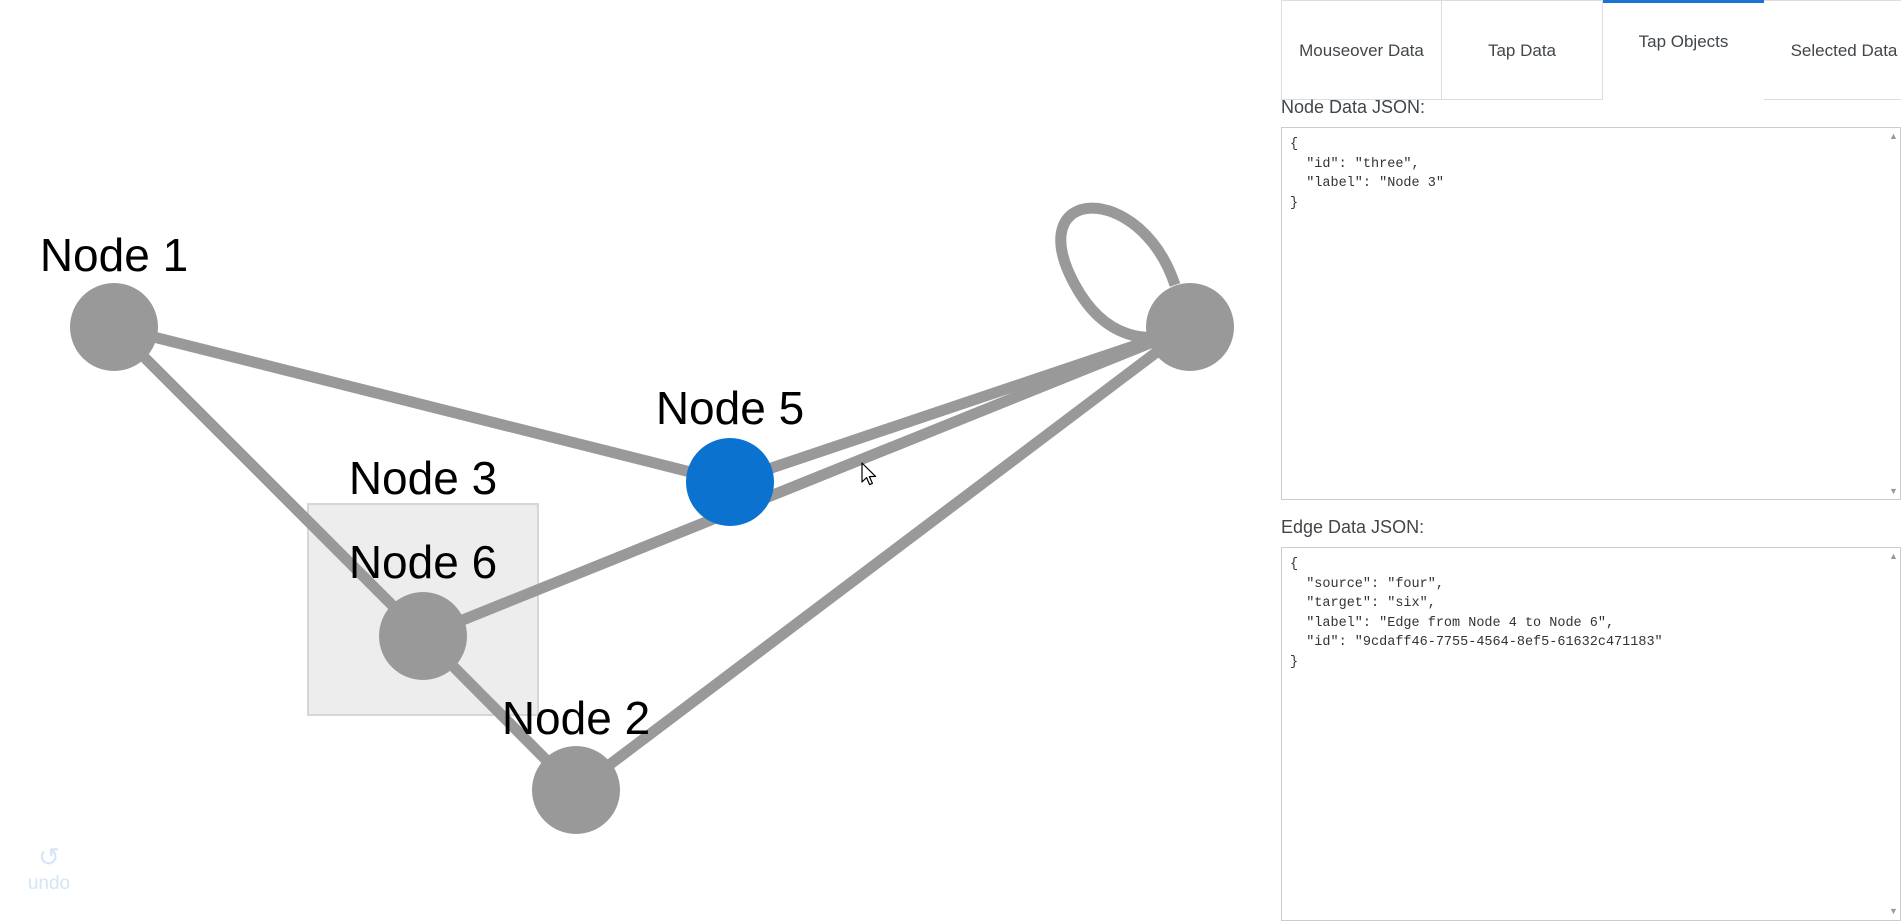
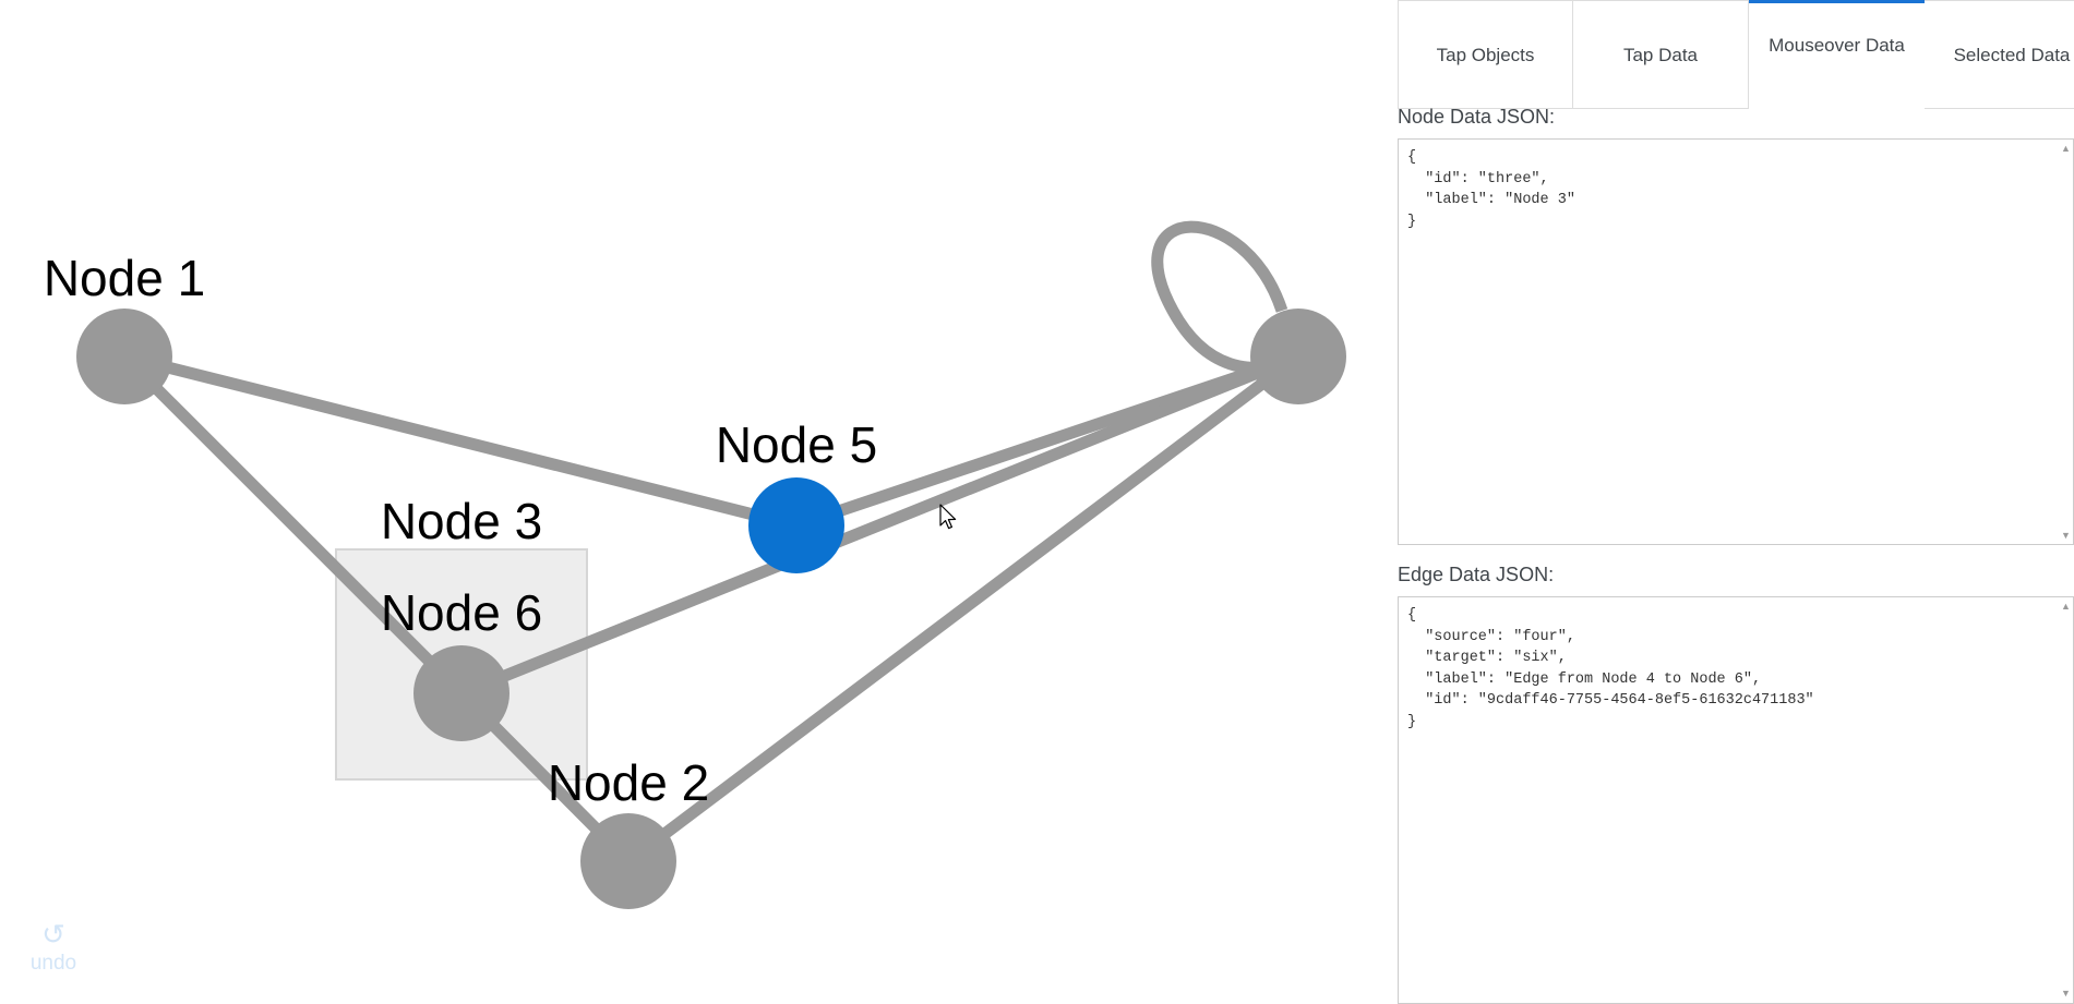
  Node 1
  Node 2
  Node 3
  Node 5
  Node 6
  ↺
  undo
- Mouseover Data
+ Tap Objects
  Tap Data
- Tap Objects
+ Mouseover Data
  Selected Data
  Node Data JSON:
  {
  "id": "three",
  "label": "Node 3"
  }
  ▲
  ▼
  Edge Data JSON:
  {
  "source": "four",
  "target": "six",
  "label": "Edge from Node 4 to Node 6",
  "id": "9cdaff46-7755-4564-8ef5-61632c471183"
  }
  ▲
  ▼
